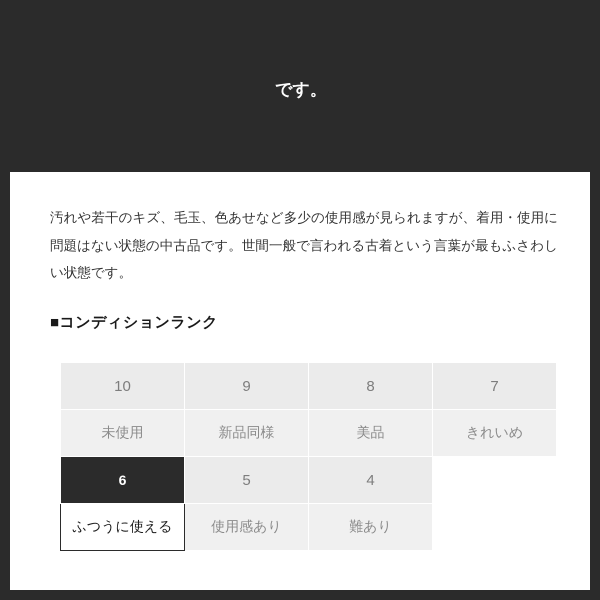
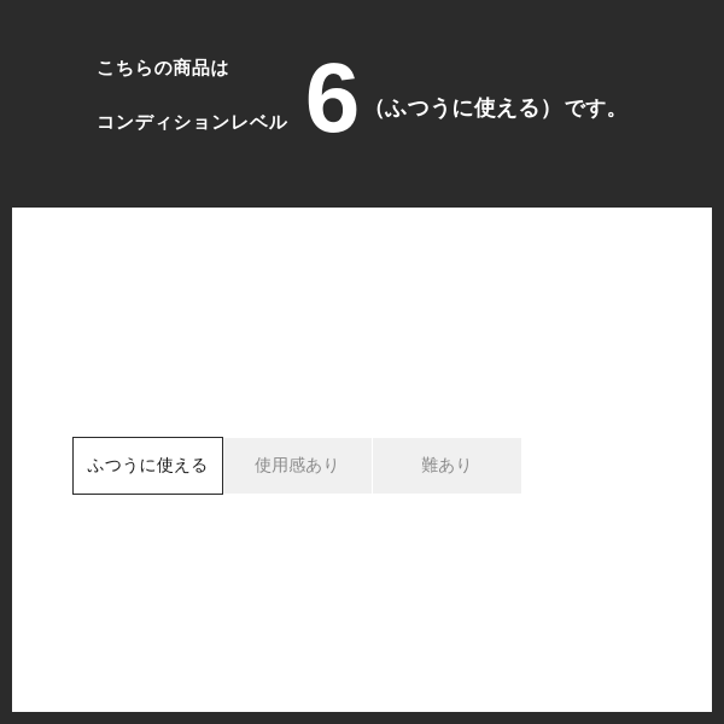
+ こちらの商品は
+ コンディションレベル
+ 6
+ （ふつうに使える）
  です。
- 汚れや若干のキズ、毛玉、色あせなど多少の使用感が見られますが、着用・使用に問題はない状態の中古品です。世間一般で言われる古着という言葉が最もふさわしい状態です。
- ■コンディションランク
- 10	9	8	7
- 未使用	新品同様	美品	きれいめ
- 6	5	4
  ふつうに使える	使用感あり	難あり
